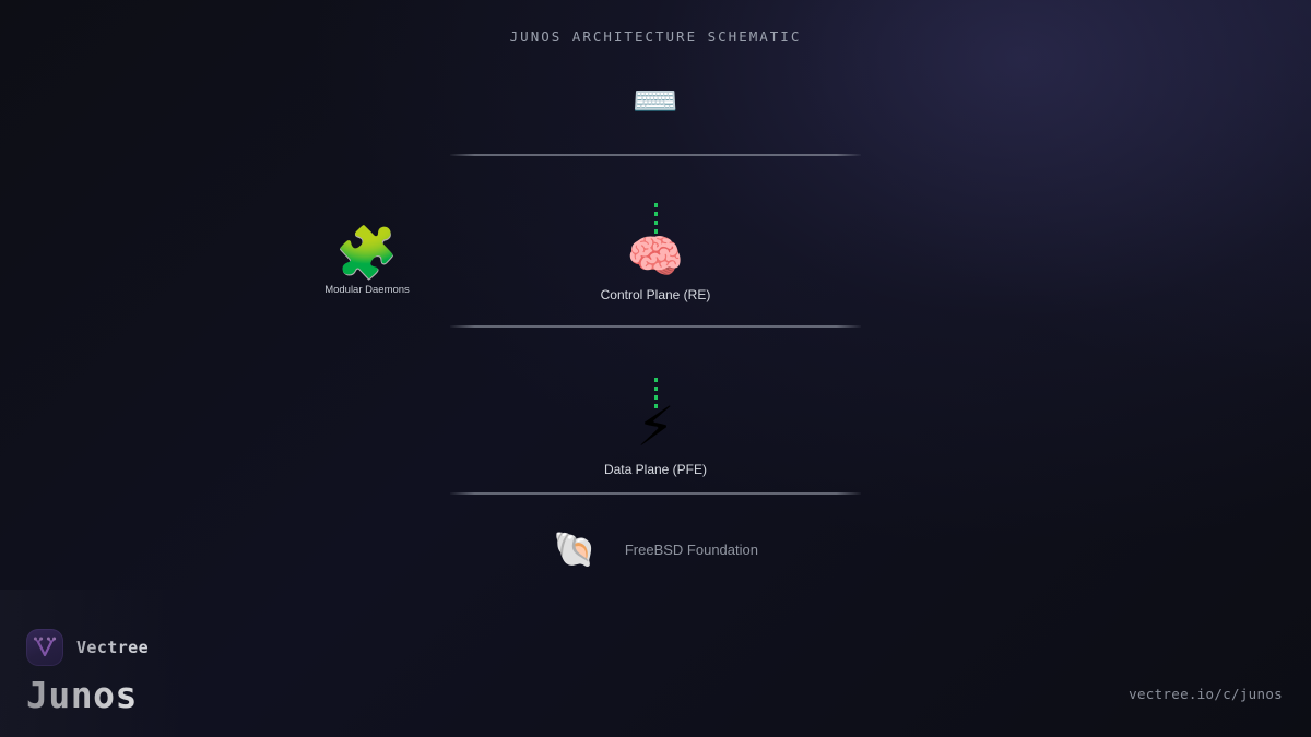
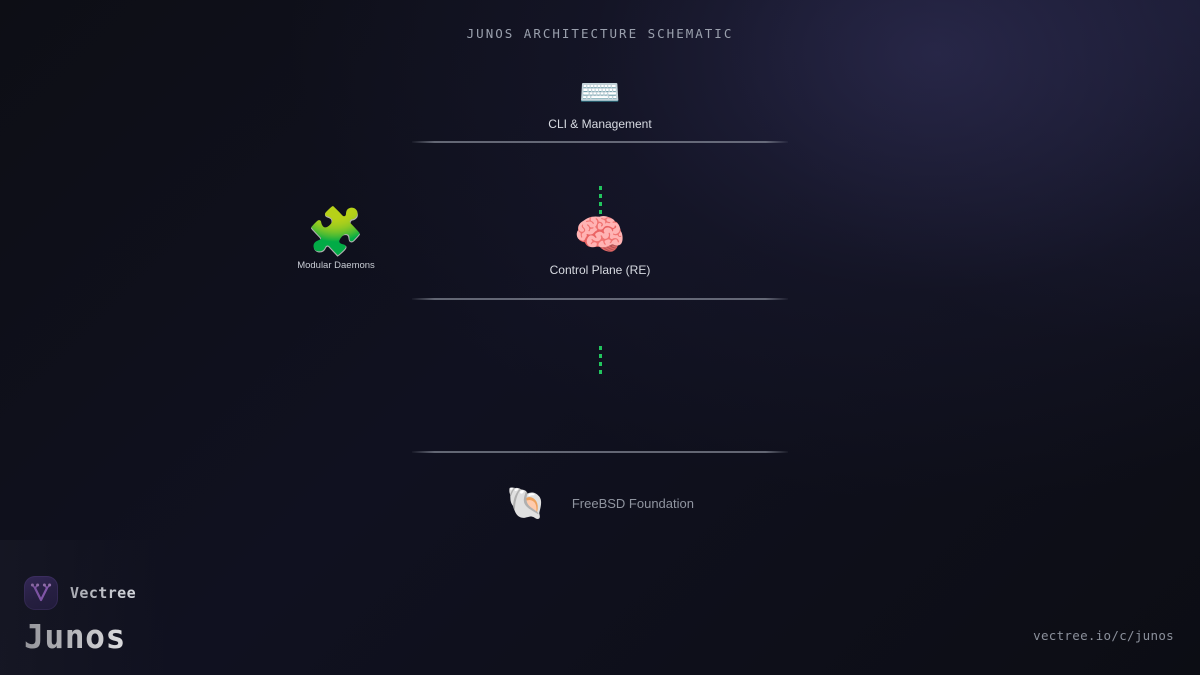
  JUNOS ARCHITECTURE SCHEMATIC
  ⌨️
+ CLI & Management
  🧩
  Modular Daemons
  🧠
  Control Plane (RE)
- ⚡
- Data Plane (PFE)
  🐚
  FreeBSD Foundation
  vectree.io/c/junos
